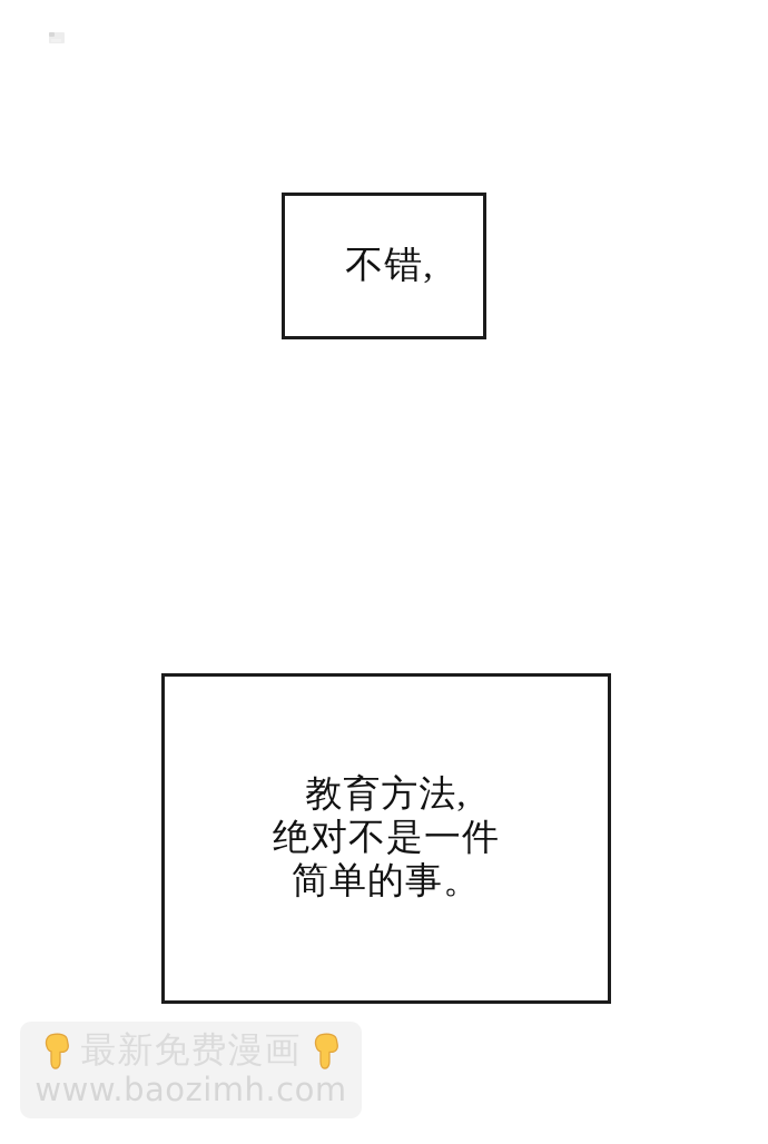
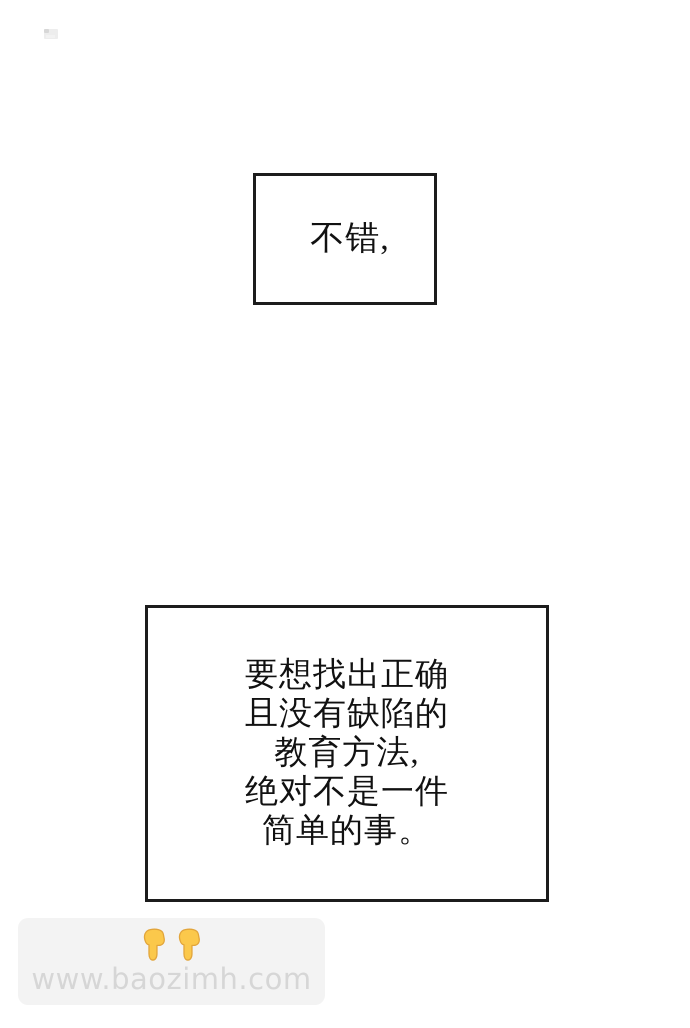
  不错,
+ 要想找出正确
+ 且没有缺陷的
  教育方法,
  绝对不是一件
  简单的事。
- 最新免费漫画
  www.baozimh.com
